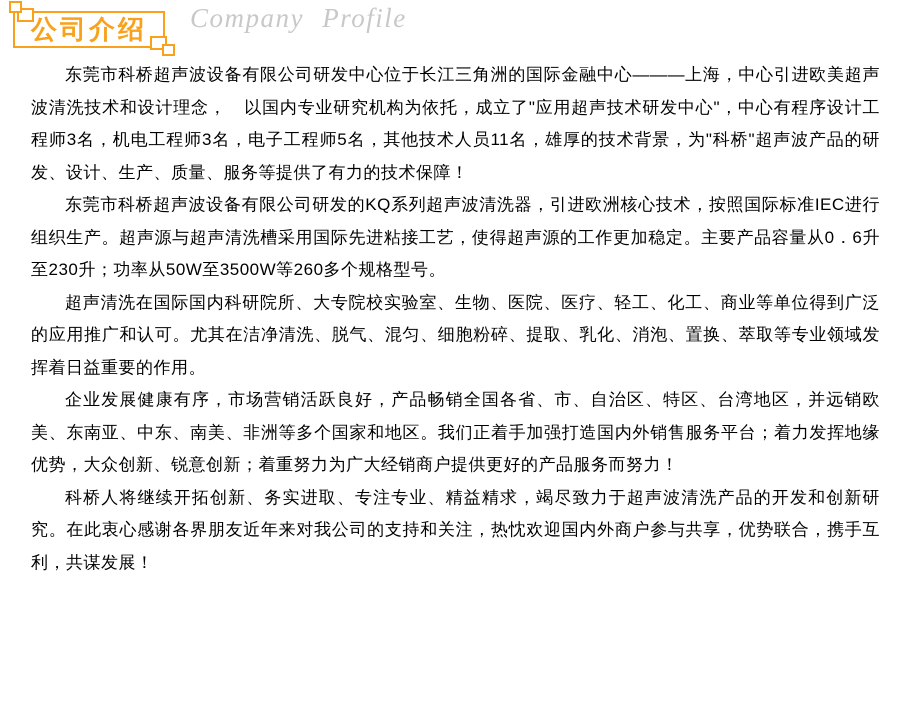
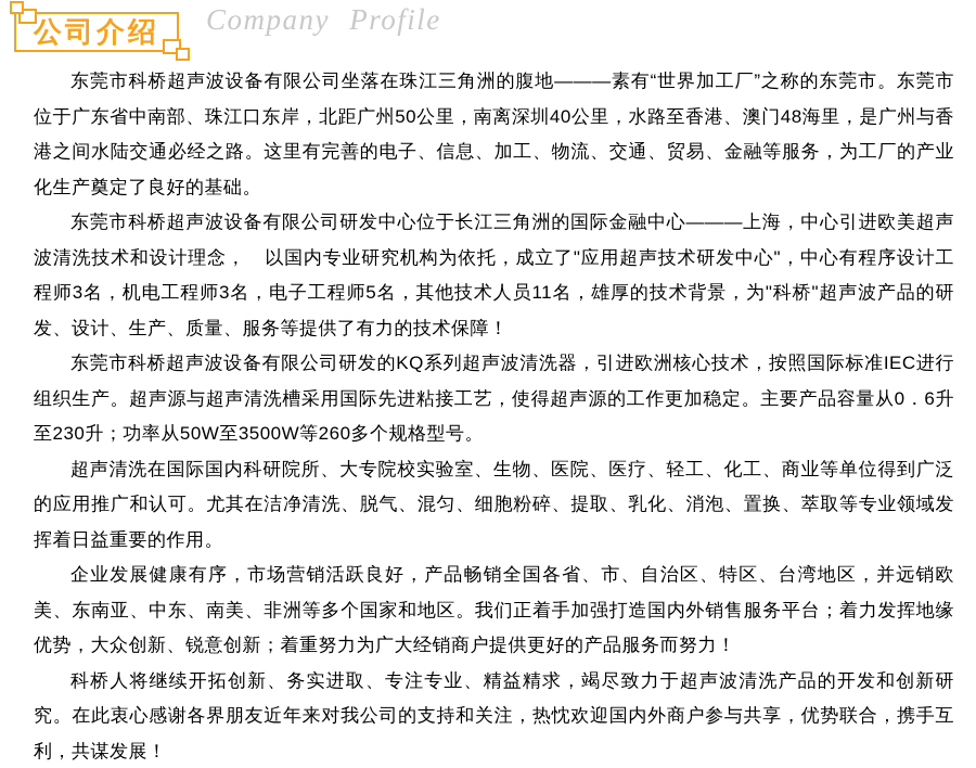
  公司介绍
  Company Profile
+ 东莞市科桥超声波设备有限公司坐落在珠江三角洲的腹地———素有“世界加工厂”之称的东莞市。东莞市位于广东省中南部、珠江口东岸，北距广州50公里，南离深圳40公里，水路至香港、澳门48海里，是广州与香港之间水陆交通必经之路。这里有完善的电子、信息、加工、物流、交通、贸易、金融等服务，为工厂的产业化生产奠定了良好的基础。
  东莞市科桥超声波设备有限公司研发中心位于长江三角洲的国际金融中心———上海，中心引进欧美超声波清洗技术和设计理念， 以国内专业研究机构为依托，成立了"应用超声技术研发中心"，中心有程序设计工程师3名，机电工程师3名，电子工程师5名，其他技术人员11名，雄厚的技术背景，为"科桥"超声波产品的研发、设计、生产、质量、服务等提供了有力的技术保障！
  东莞市科桥超声波设备有限公司研发的KQ系列超声波清洗器，引进欧洲核心技术，按照国际标准IEC进行组织生产。超声源与超声清洗槽采用国际先进粘接工艺，使得超声源的工作更加稳定。主要产品容量从0．6升至230升；功率从50W至3500W等260多个规格型号。
  超声清洗在国际国内科研院所、大专院校实验室、生物、医院、医疗、轻工、化工、商业等单位得到广泛的应用推广和认可。尤其在洁净清洗、脱气、混匀、细胞粉碎、提取、乳化、消泡、置换、萃取等专业领域发挥着日益重要的作用。
  企业发展健康有序，市场营销活跃良好，产品畅销全国各省、市、自治区、特区、台湾地区，并远销欧美、东南亚、中东、南美、非洲等多个国家和地区。我们正着手加强打造国内外销售服务平台；着力发挥地缘优势，大众创新、锐意创新；着重努力为广大经销商户提供更好的产品服务而努力！
  科桥人将继续开拓创新、务实进取、专注专业、精益精求，竭尽致力于超声波清洗产品的开发和创新研究。在此衷心感谢各界朋友近年来对我公司的支持和关注，热忱欢迎国内外商户参与共享，优势联合，携手互利，共谋发展！
